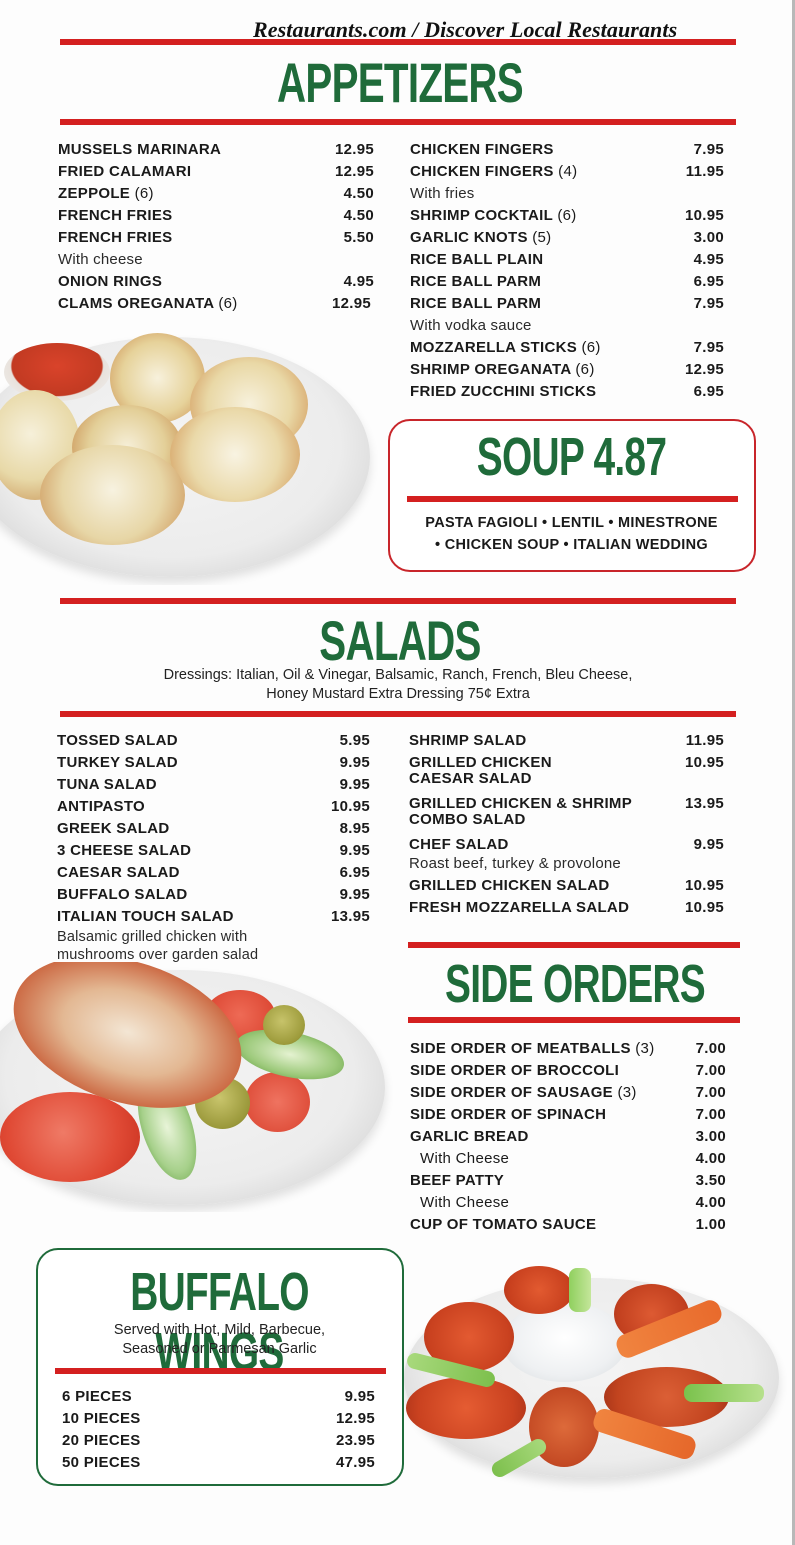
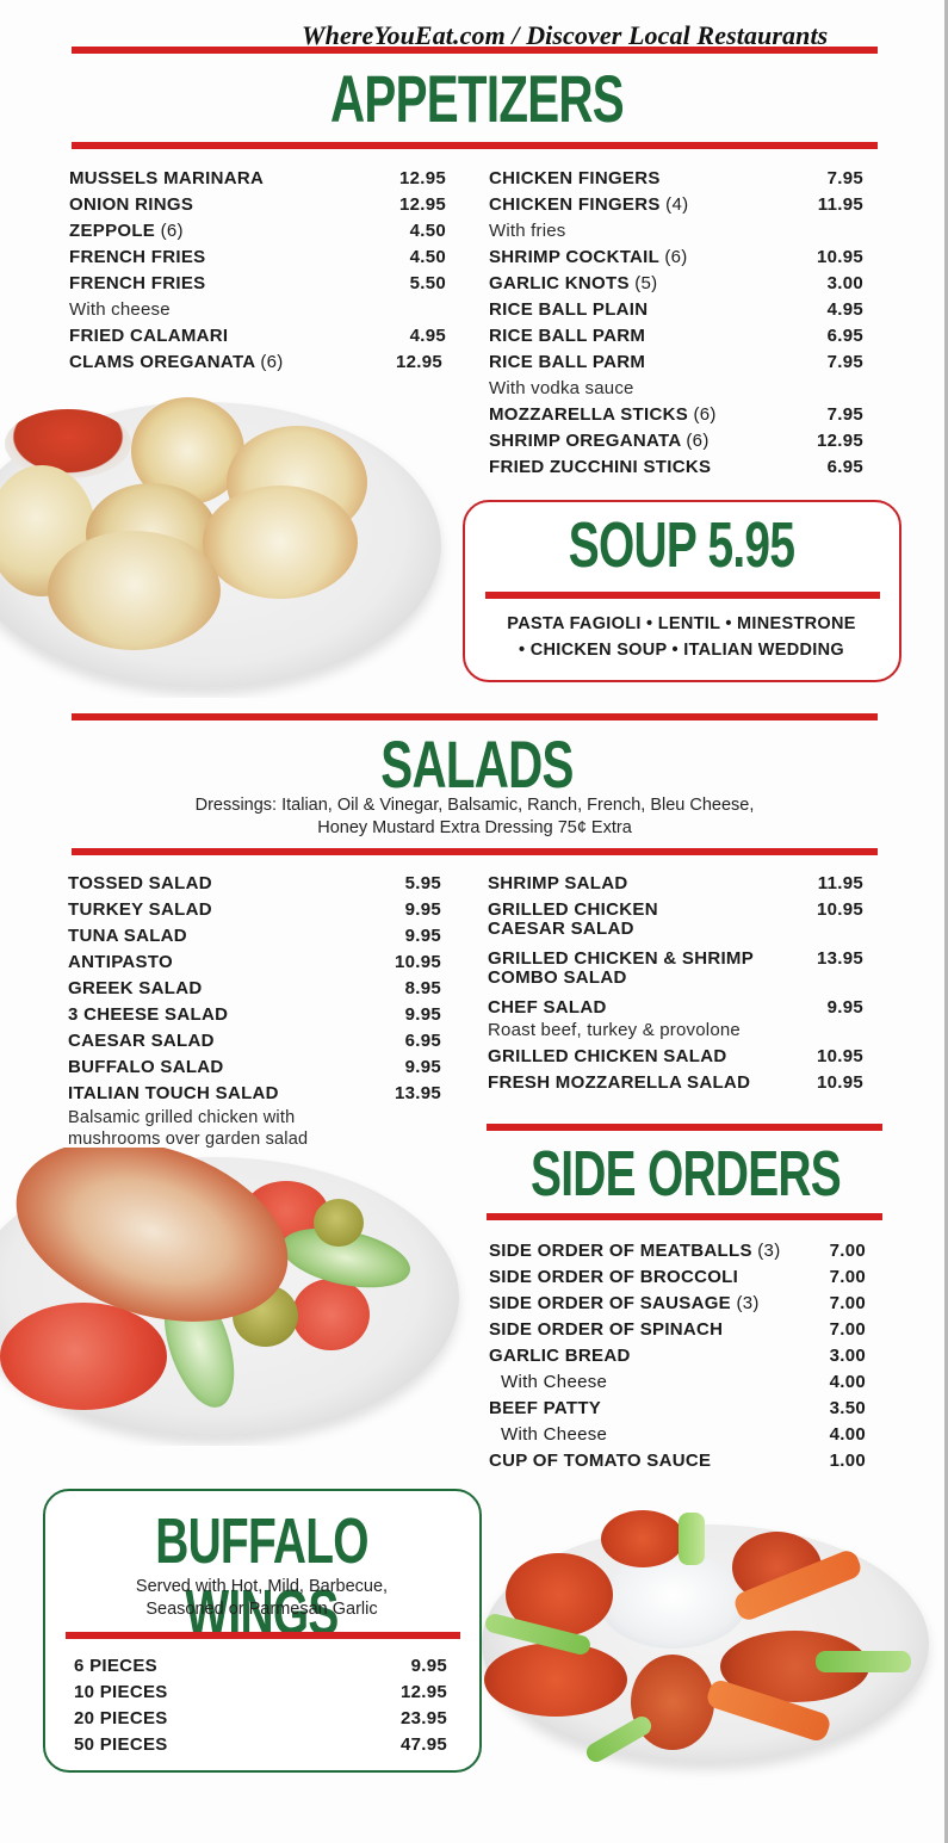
- Restaurants.com / Discover Local Restaurants
+ WhereYouEat.com / Discover Local Restaurants
  APPETIZERS
  MUSSELS MARINARA
  12.95
- FRIED CALAMARI
+ ONION RINGS
  12.95
  ZEPPOLE (6)
  4.50
  FRENCH FRIES
  4.50
  FRENCH FRIES
  5.50
  With cheese
- ONION RINGS
+ FRIED CALAMARI
  4.95
  CLAMS OREGANATA (6)
  12.95
  CHICKEN FINGERS
  7.95
  CHICKEN FINGERS (4)
  11.95
  With fries
  SHRIMP COCKTAIL (6)
  10.95
  GARLIC KNOTS (5)
  3.00
  RICE BALL PLAIN
  4.95
  RICE BALL PARM
  6.95
  RICE BALL PARM
  7.95
  With vodka sauce
  MOZZARELLA STICKS (6)
  7.95
  SHRIMP OREGANATA (6)
  12.95
  FRIED ZUCCHINI STICKS
  6.95
- SOUP 4.87
+ SOUP 5.95
  PASTA FAGIOLI • LENTIL • MINESTRONE
  • CHICKEN SOUP • ITALIAN WEDDING
  SALADS
  Dressings: Italian, Oil & Vinegar, Balsamic, Ranch, French, Bleu Cheese,
  Honey Mustard Extra Dressing 75¢ Extra
  TOSSED SALAD
  5.95
  TURKEY SALAD
  9.95
  TUNA SALAD
  9.95
  ANTIPASTO
  10.95
  GREEK SALAD
  8.95
  3 CHEESE SALAD
  9.95
  CAESAR SALAD
  6.95
  BUFFALO SALAD
  9.95
  ITALIAN TOUCH SALAD
  13.95
  Balsamic grilled chicken with
  mushrooms over garden salad
  SHRIMP SALAD
  11.95
  GRILLED CHICKEN
  CAESAR SALAD
  10.95
  GRILLED CHICKEN & SHRIMP
  COMBO SALAD
  13.95
  CHEF SALAD
  9.95
  Roast beef, turkey & provolone
  GRILLED CHICKEN SALAD
  10.95
  FRESH MOZZARELLA SALAD
  10.95
  SIDE ORDERS
  SIDE ORDER OF MEATBALLS (3)
  7.00
  SIDE ORDER OF BROCCOLI
  7.00
  SIDE ORDER OF SAUSAGE (3)
  7.00
  SIDE ORDER OF SPINACH
  7.00
  GARLIC BREAD
  3.00
  With Cheese
  4.00
  BEEF PATTY
  3.50
  With Cheese
  4.00
  CUP OF TOMATO SAUCE
  1.00
  BUFFALO WINGS
  Served with Hot, Mild, Barbecue,
  Seasoned or Parmesan Garlic
  6 PIECES
  9.95
  10 PIECES
  12.95
  20 PIECES
  23.95
  50 PIECES
  47.95
